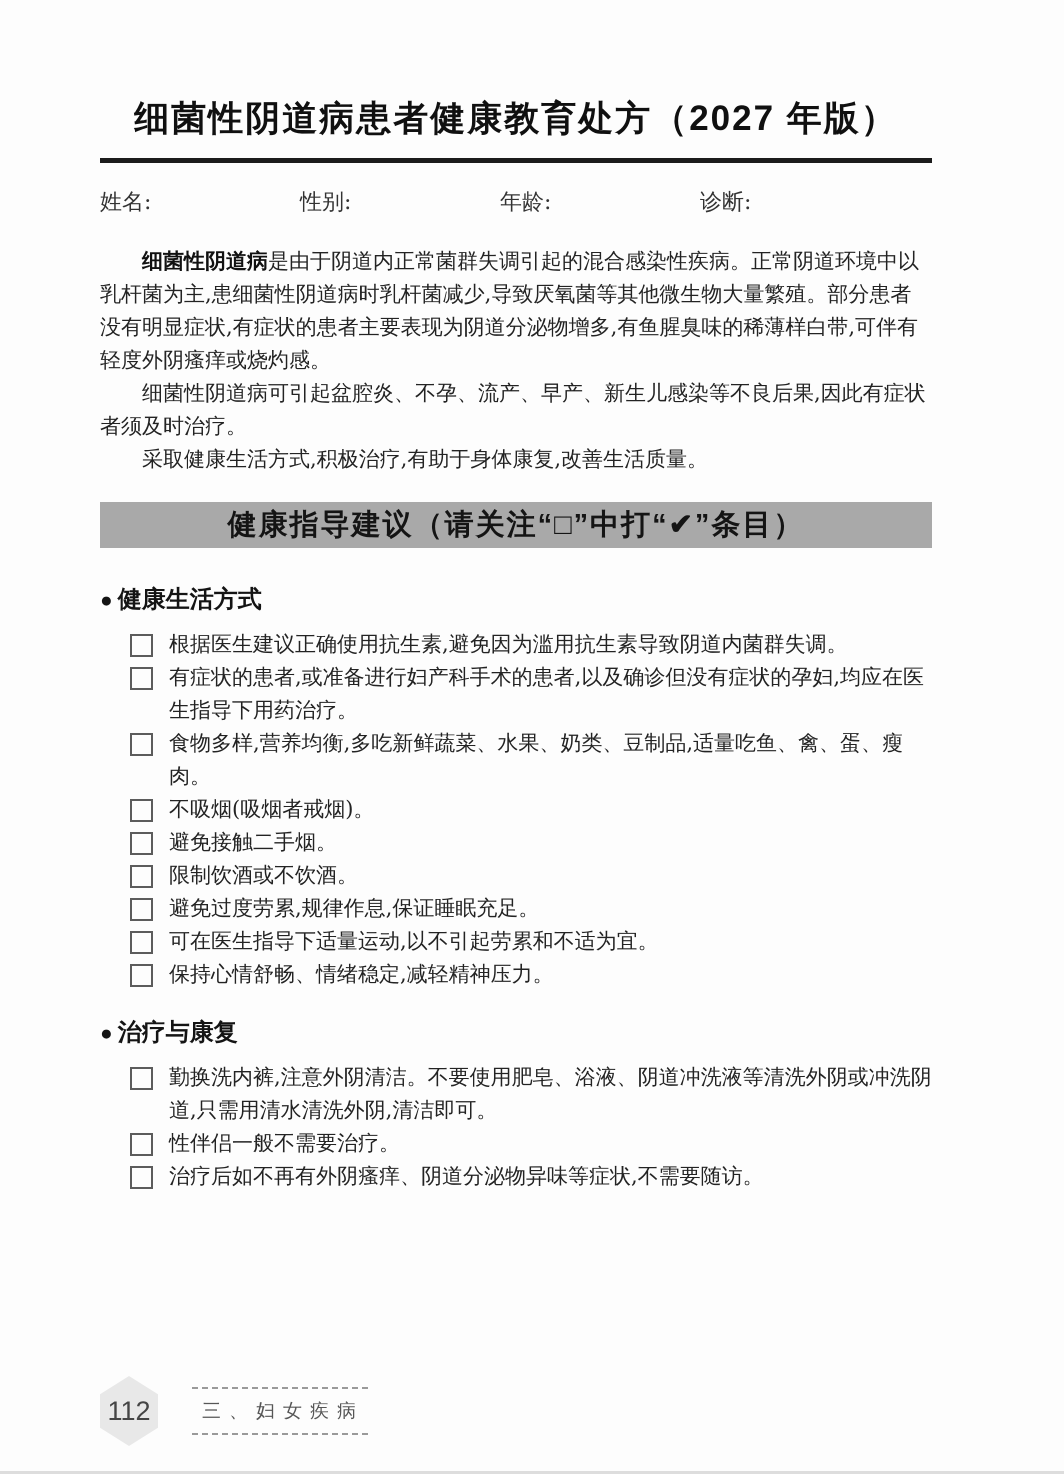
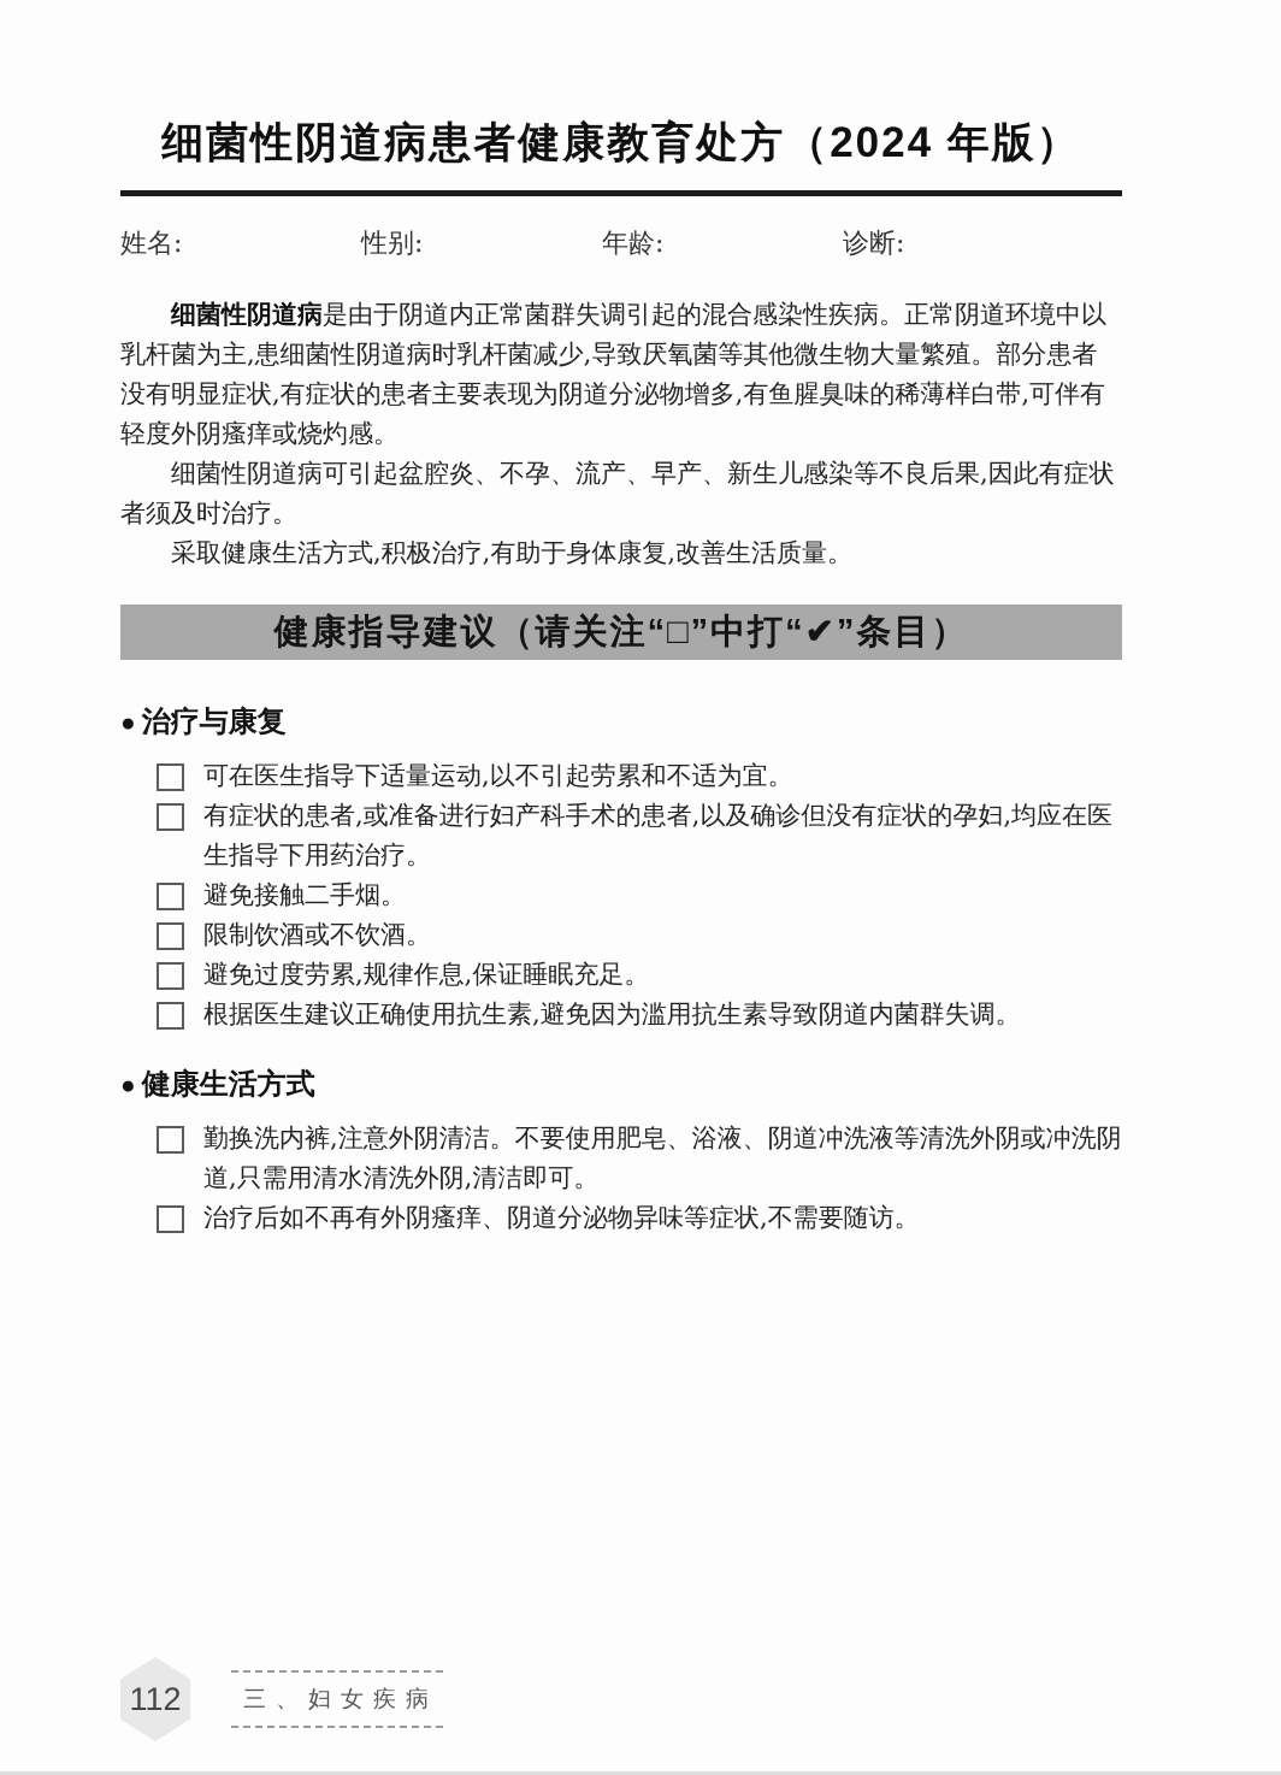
- 细菌性阴道病患者健康教育处方（2027 年版）
+ 细菌性阴道病患者健康教育处方（2024 年版）
  姓名:
  性别:
  年龄:
  诊断:
  细菌性阴道病是由于阴道内正常菌群失调引起的混合感染性疾病。正常阴道环境中以乳杆菌为主,患细菌性阴道病时乳杆菌减少,导致厌氧菌等其他微生物大量繁殖。部分患者没有明显症状,有症状的患者主要表现为阴道分泌物增多,有鱼腥臭味的稀薄样白带,可伴有轻度外阴瘙痒或烧灼感。
  细菌性阴道病可引起盆腔炎、不孕、流产、早产、新生儿感染等不良后果,因此有症状者须及时治疗。
  采取健康生活方式,积极治疗,有助于身体康复,改善生活质量。
  健康指导建议（请关注“□”中打“✔”条目）
  ●
- 健康生活方式
+ 治疗与康复
- 根据医生建议正确使用抗生素,避免因为滥用抗生素导致阴道内菌群失调。
+ 可在医生指导下适量运动,以不引起劳累和不适为宜。
  有症状的患者,或准备进行妇产科手术的患者,以及确诊但没有症状的孕妇,均应在医生指导下用药治疗。
- 食物多样,营养均衡,多吃新鲜蔬菜、水果、奶类、豆制品,适量吃鱼、禽、蛋、瘦肉。
- 不吸烟(吸烟者戒烟)。
  避免接触二手烟。
  限制饮酒或不饮酒。
  避免过度劳累,规律作息,保证睡眠充足。
- 可在医生指导下适量运动,以不引起劳累和不适为宜。
+ 根据医生建议正确使用抗生素,避免因为滥用抗生素导致阴道内菌群失调。
- 保持心情舒畅、情绪稳定,减轻精神压力。
  ●
- 治疗与康复
+ 健康生活方式
  勤换洗内裤,注意外阴清洁。不要使用肥皂、浴液、阴道冲洗液等清洗外阴或冲洗阴道,只需用清水清洗外阴,清洁即可。
- 性伴侣一般不需要治疗。
  治疗后如不再有外阴瘙痒、阴道分泌物异味等症状,不需要随访。
  112
  三、妇女疾病
